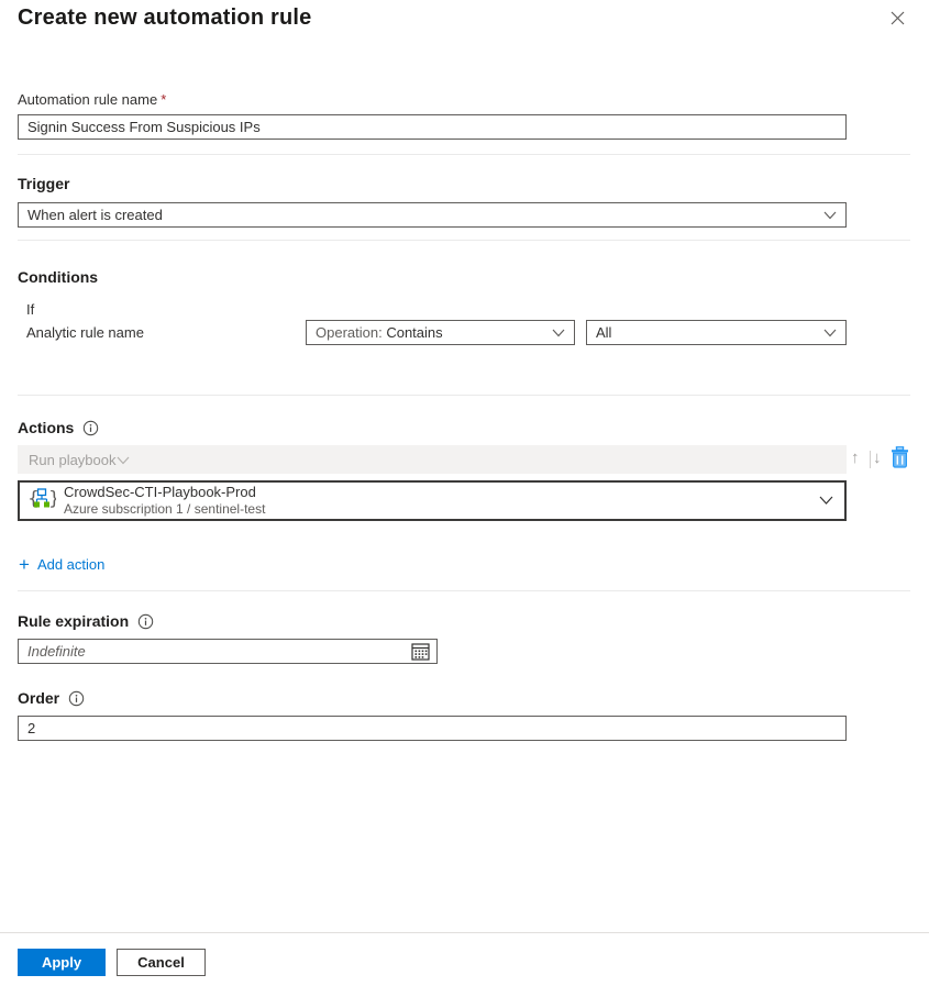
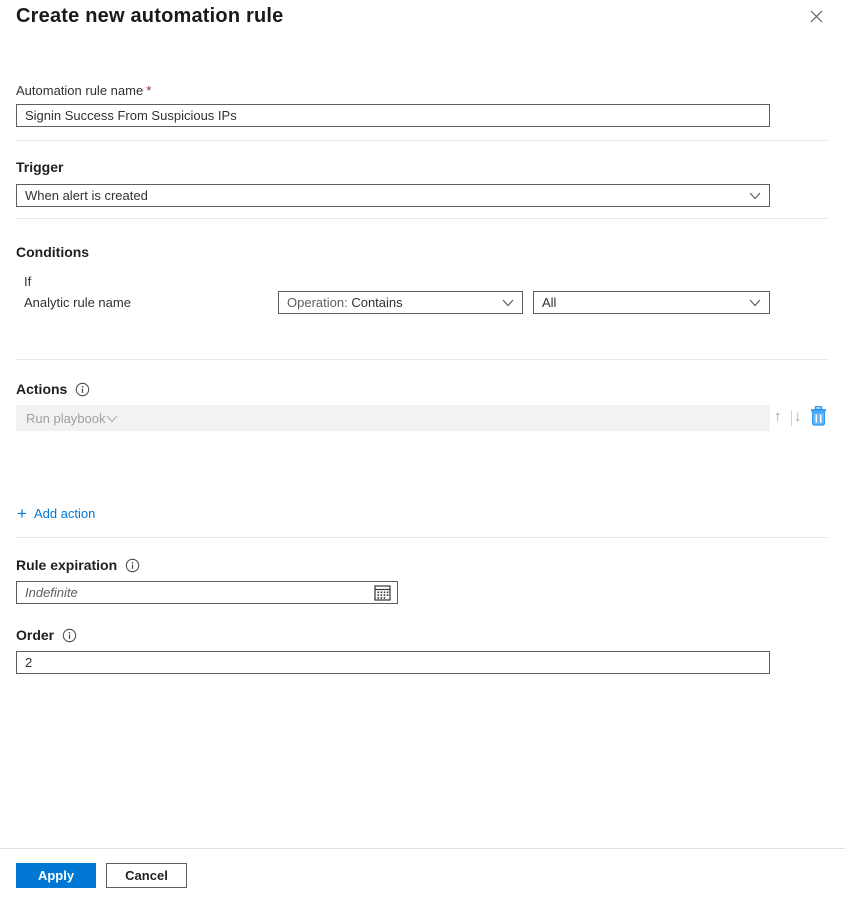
  Create new automation rule
  Automation rule name *
  Signin Success From Suspicious IPs
  Trigger
  When alert is created
  Conditions
  If
  Analytic rule name
  Operation: Contains
  All
  Actions
  Run playbook
  ↑
  ↓
- {
- }
- CrowdSec-CTI-Playbook-Prod
- Azure subscription 1 / sentinel-test
  +
  Add action
  Rule expiration
  Indefinite
  Order
  2
  Apply
  Cancel
